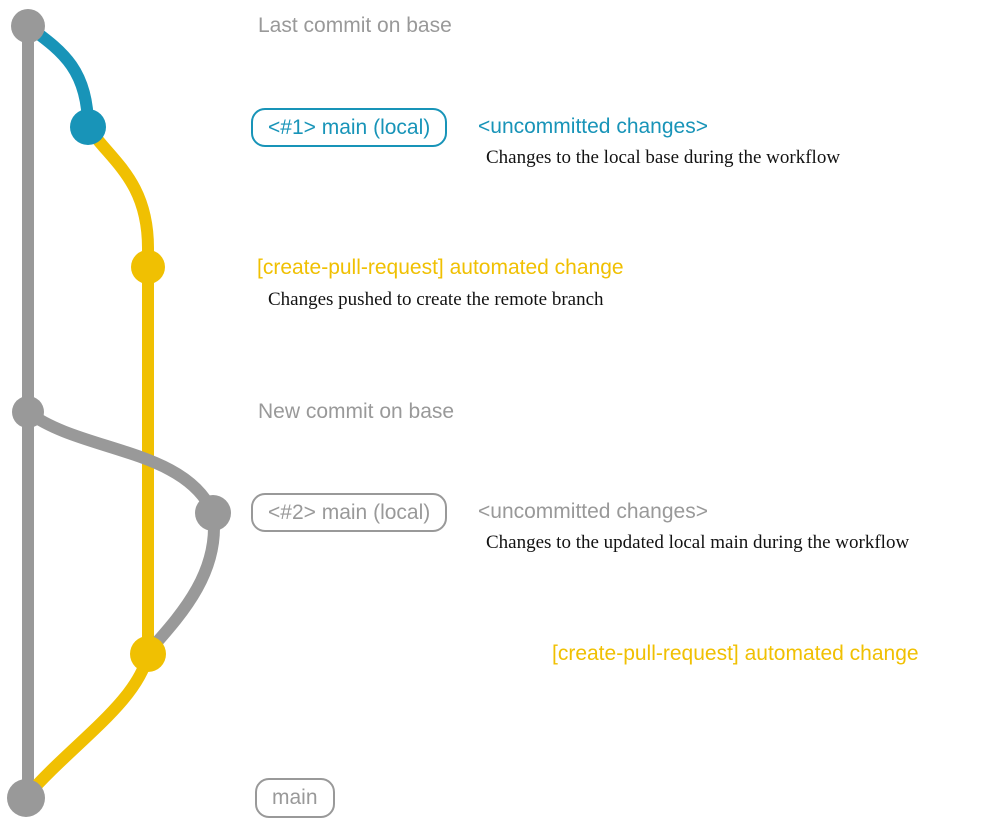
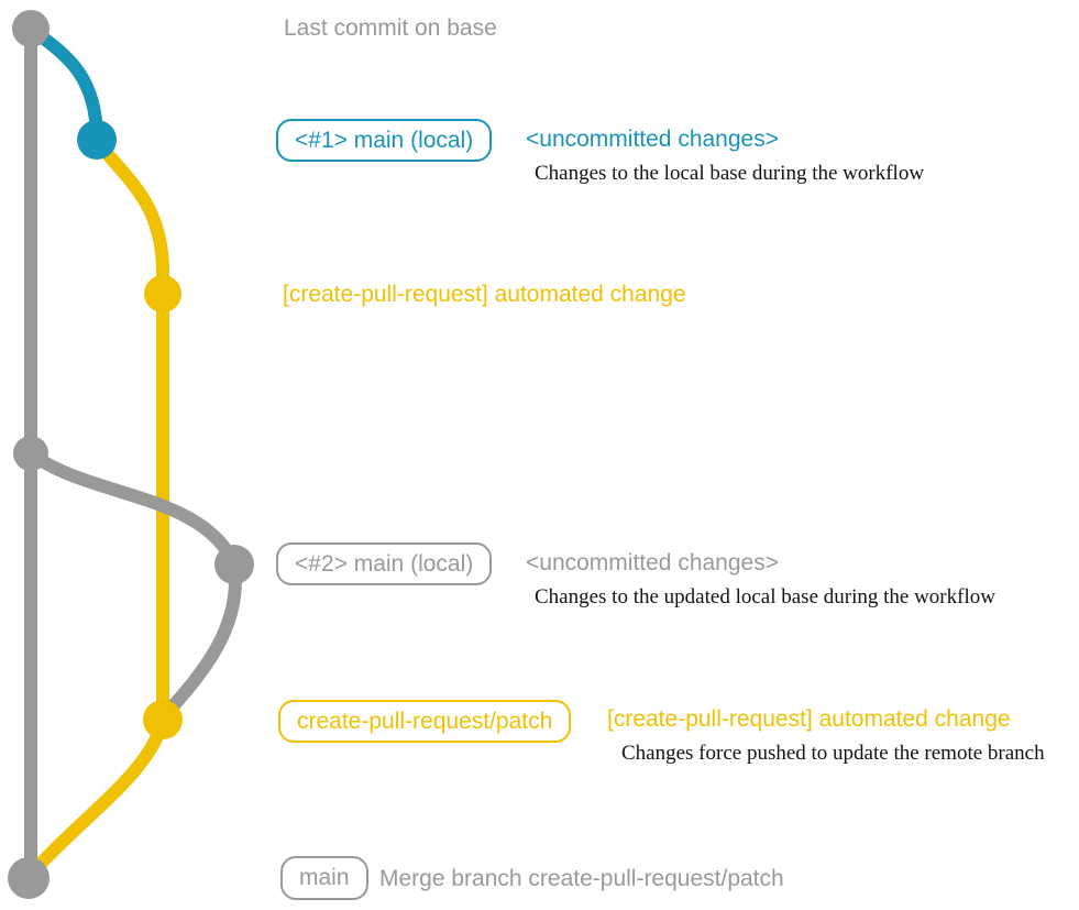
  Last commit on base
  <#1> main (local)
  <uncommitted changes>
  Changes to the local base during the workflow
  [create-pull-request] automated change
- Changes pushed to create the remote branch
- New commit on base
  <#2> main (local)
  <uncommitted changes>
- Changes to the updated local main during the workflow
+ Changes to the updated local base during the workflow
+ create-pull-request/patch
  [create-pull-request] automated change
+ Changes force pushed to update the remote branch
  main
+ Merge branch create-pull-request/patch
